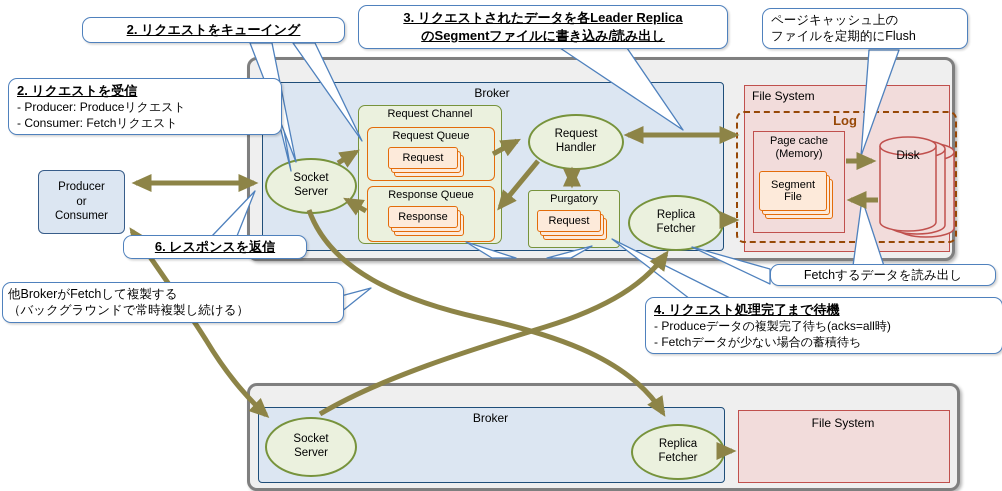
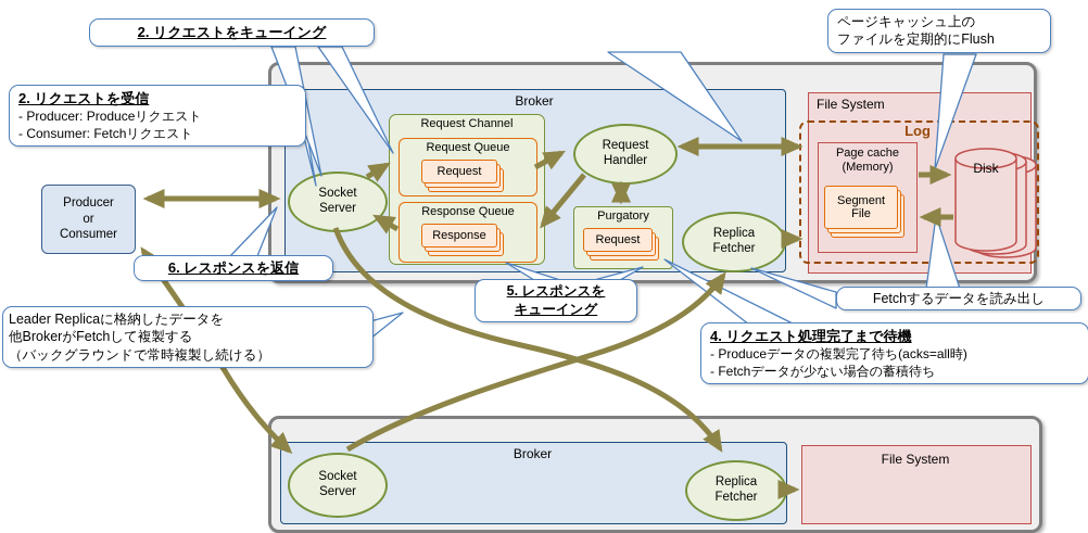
  Broker
  Producer
  or
  Consumer
  Socket
  Server
  Request Channel
  Request Queue
  Request
  Response Queue
  Response
  Request
  Handler
  Purgatory
  Request
  Replica
  Fetcher
  File System
  Log
  Page cache
  (Memory)
  Segment
  File
  Disk
  Broker
  Socket
  Server
  Replica
  Fetcher
  File System
  2. リクエストを受信
  - Producer: Produceリクエスト
  - Consumer: Fetchリクエスト
  2. リクエストをキューイング
- 3. リクエストされたデータを各Leader Replica
- のSegmentファイルに書き込み/読み出し
  ページキャッシュ上の
  ファイルを定期的にFlush
  6. レスポンスを返信
+ 5. レスポンスを
+ キューイング
+ Leader Replicaに格納したデータを
  他BrokerがFetchして複製する
  （バックグラウンドで常時複製し続ける）
  Fetchするデータを読み出し
  4. リクエスト処理完了まで待機
  - Produceデータの複製完了待ち(acks=all時)
  - Fetchデータが少ない場合の蓄積待ち
